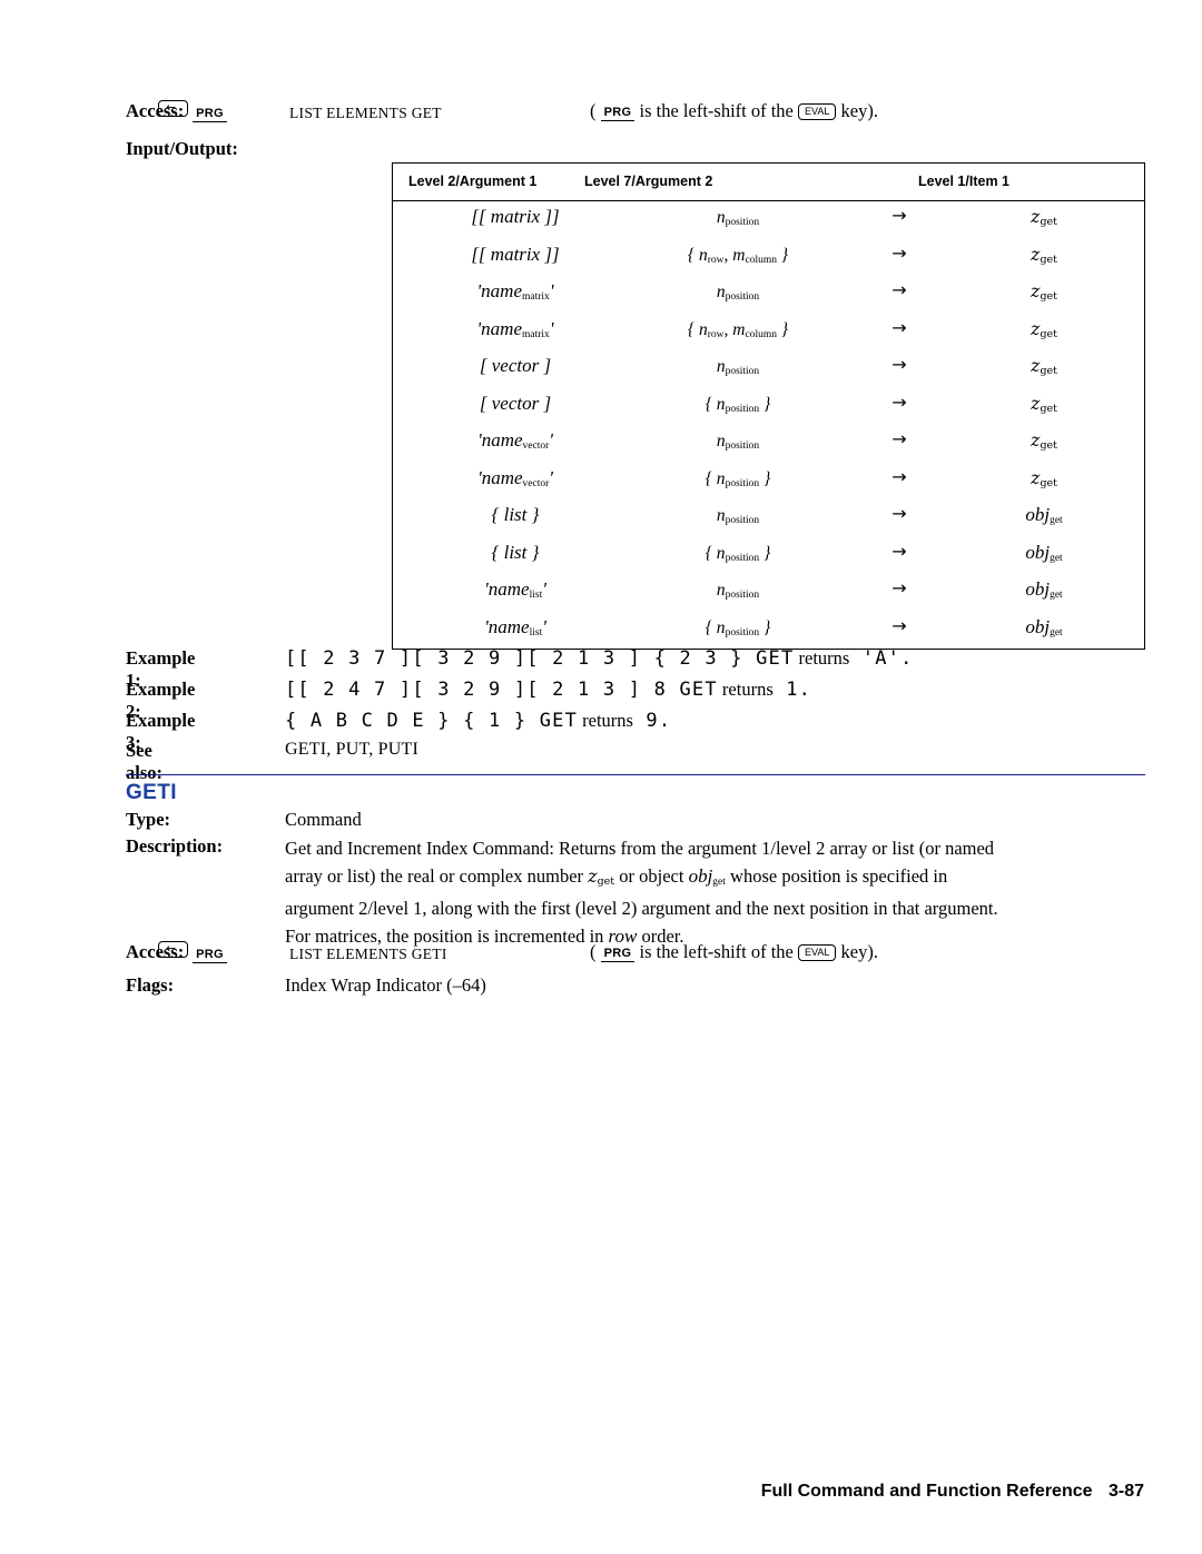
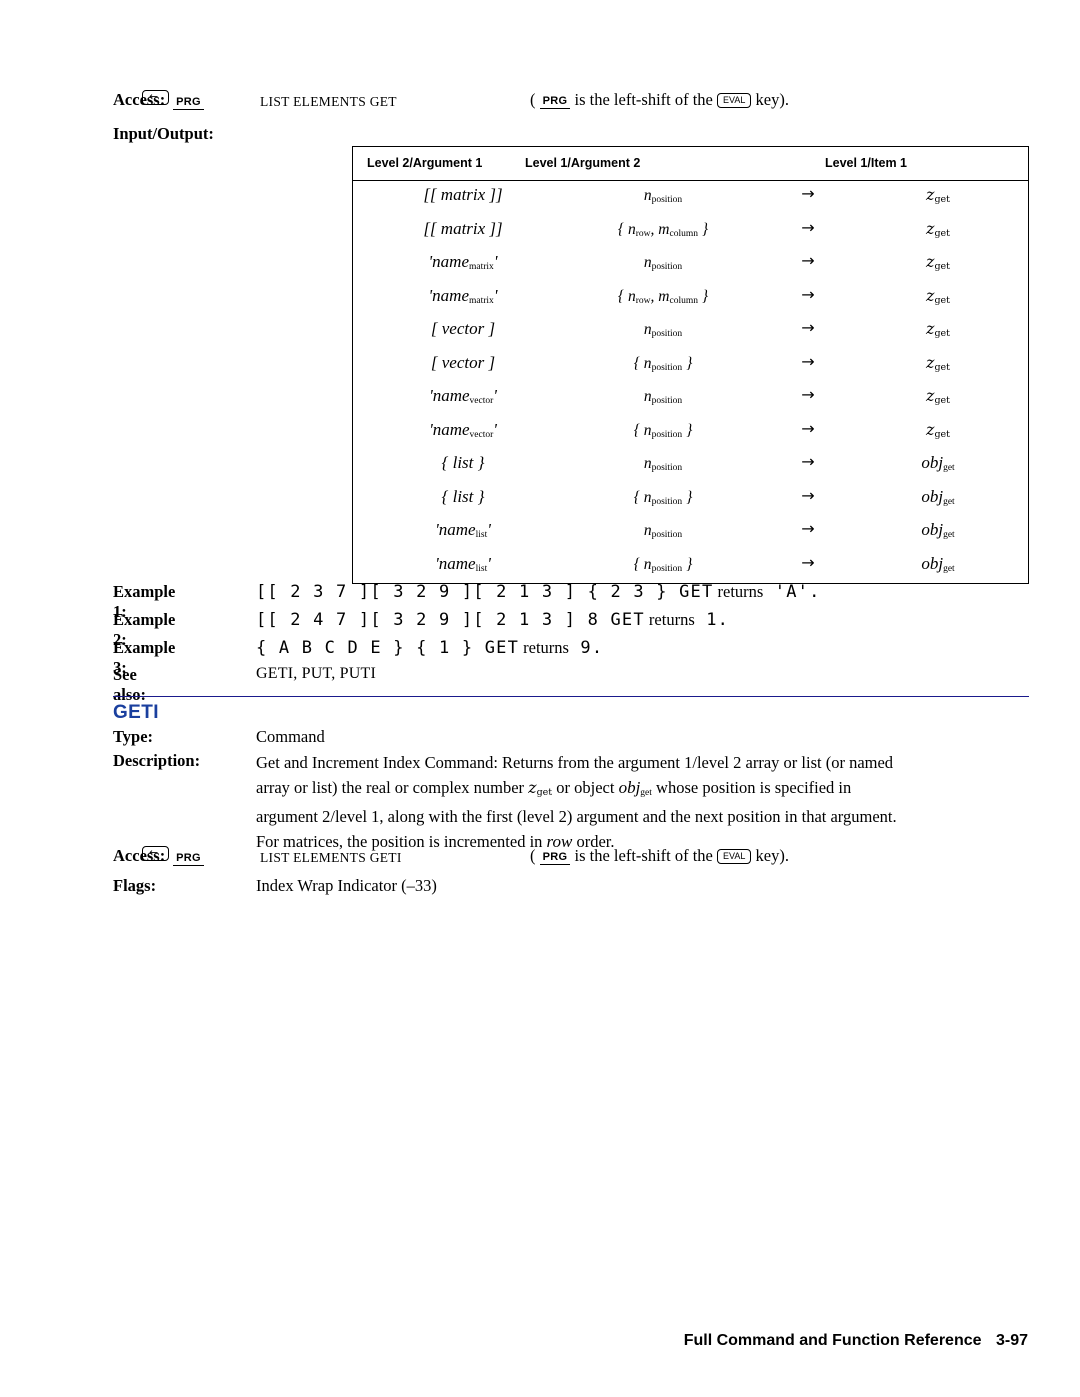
  Access:
  PRG
  LIST ELEMENTS GET
  ( PRG is the left-shift of the EVAL key).
  Input/Output:
  Level 2/Argument 1
- Level 7/Argument 2
+ Level 1/Argument 2
  Level 1/Item 1
  [[ matrix ]]
  nposition
  →
  zget
  [[ matrix ]]
  { nrow, mcolumn }
  →
  zget
  'namematrix'
  nposition
  →
  zget
  'namematrix'
  { nrow, mcolumn }
  →
  zget
  [ vector ]
  nposition
  →
  zget
  [ vector ]
  { nposition }
  →
  zget
  'namevector'
  nposition
  →
  zget
  'namevector'
  { nposition }
  →
  zget
  { list }
  nposition
  →
  objget
  { list }
  { nposition }
  →
  objget
  'namelist'
  nposition
  →
  objget
  'namelist'
  { nposition }
  →
  objget
  Example 1:
  [[ 2 3 7 ][ 3 2 9 ][ 2 1 3 ] { 2 3 } GET returns 'A'.
  Example 2:
  [[ 2 4 7 ][ 3 2 9 ][ 2 1 3 ] 8 GET returns 1.
  Example 3:
  { A B C D E } { 1 } GET returns 9.
  See also:
  GETI, PUT, PUTI
  GETI
  Type:
  Command
  Description:
  Get and Increment Index Command: Returns from the argument 1/level 2 array or list (or named
  array or list) the real or complex number zget or object objget whose position is specified in
  argument 2/level 1, along with the first (level 2) argument and the next position in that argument.
  For matrices, the position is incremented in row order.
  Access:
  PRG
  LIST ELEMENTS GETI
  ( PRG is the left-shift of the EVAL key).
  Flags:
- Index Wrap Indicator (–64)
+ Index Wrap Indicator (–33)
- Full Command and Function Reference 3-87
+ Full Command and Function Reference 3-97
